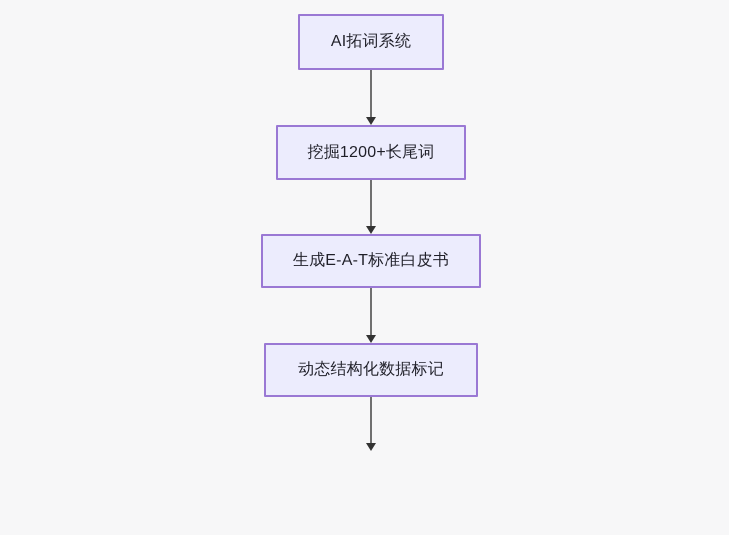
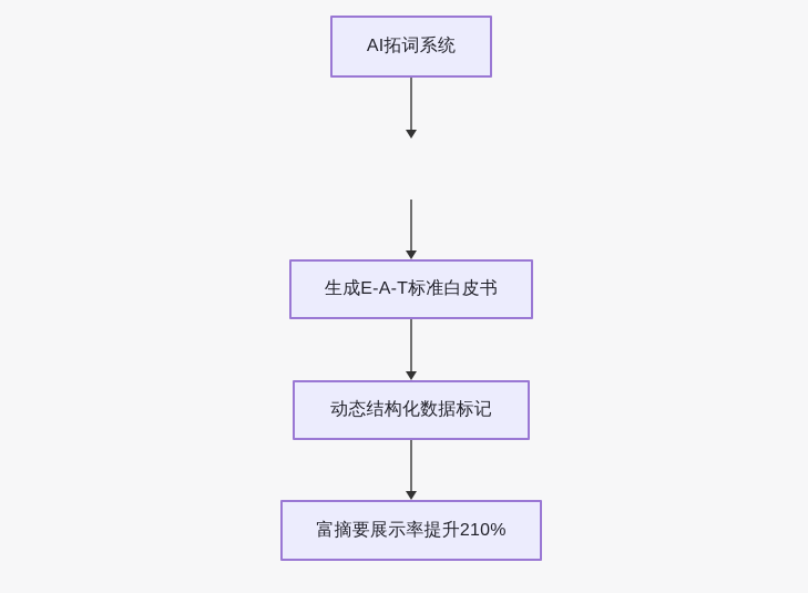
  AI拓词系统
- 挖掘1200+长尾词
  生成E-A-T标准白皮书
  动态结构化数据标记
+ 富摘要展示率提升210%
